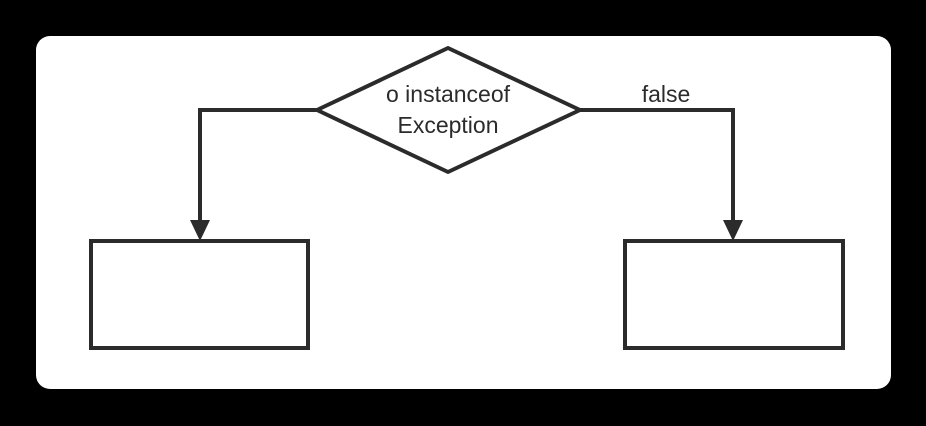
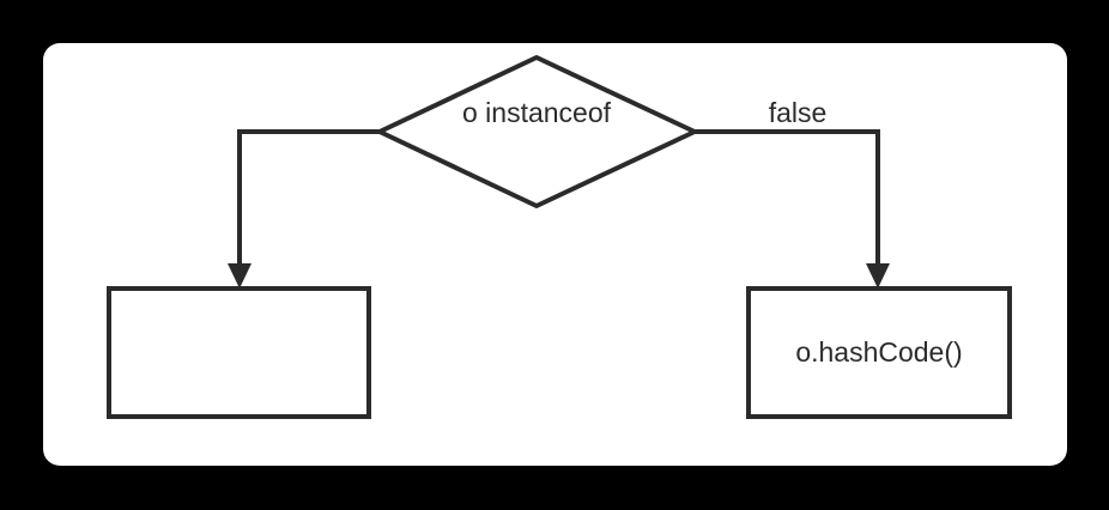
  o instanceof
- Exception
  false
+ o.hashCode()
